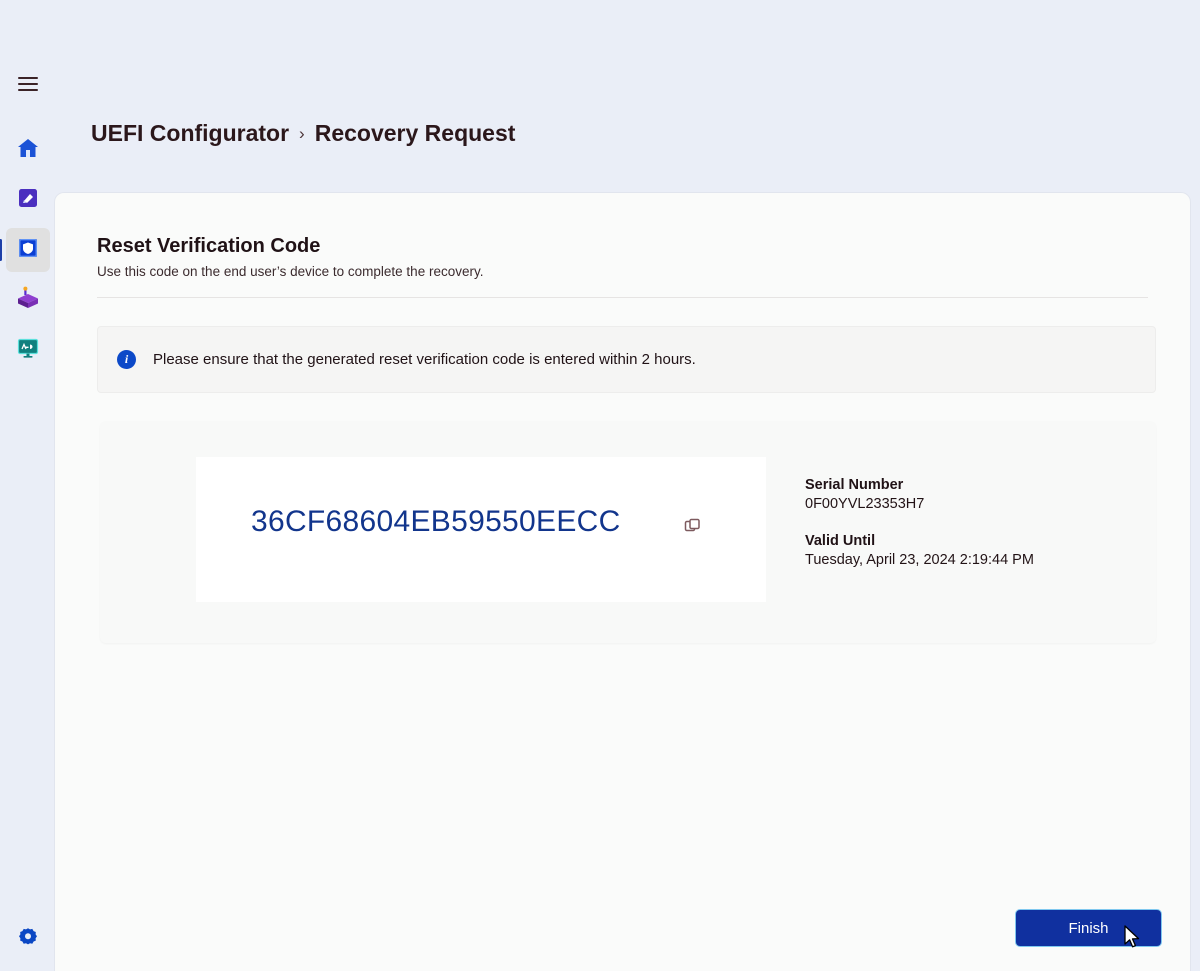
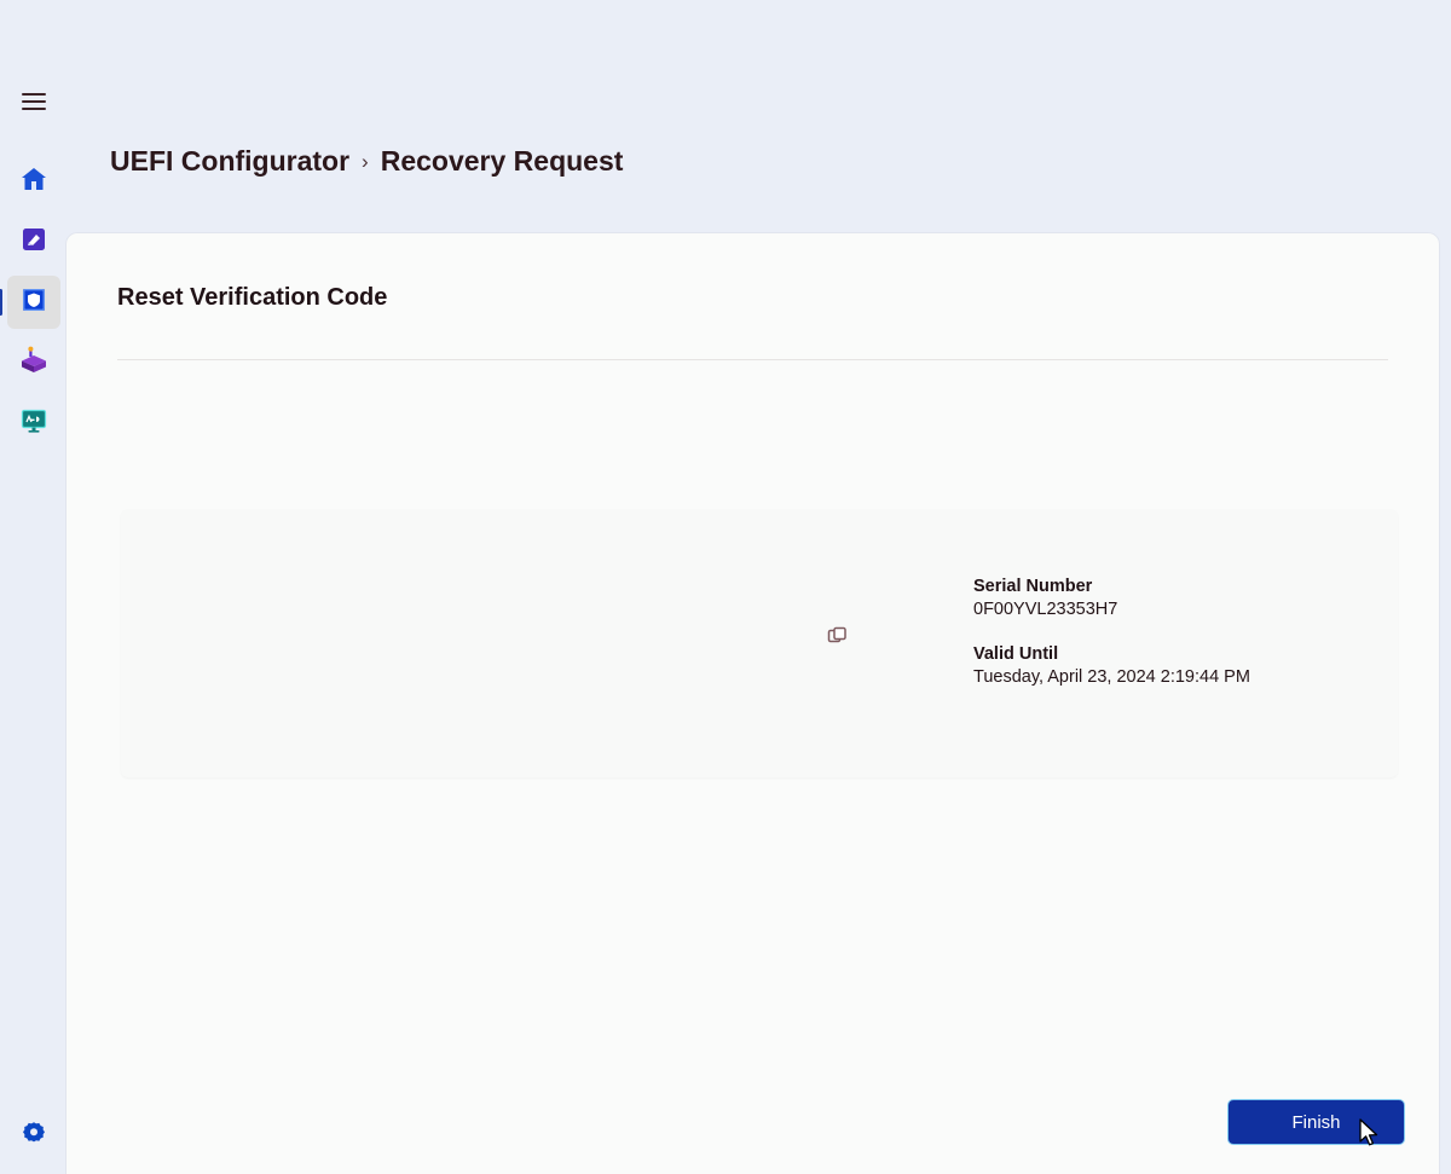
  UEFI Configurator
  ›
  Recovery Request
  Reset Verification Code
- Use this code on the end user’s device to complete the recovery.
- i
- Please ensure that the generated reset verification code is entered within 2 hours.
- 36CF68604EB59550EECC
  Serial Number
  0F00YVL23353H7
  Valid Until
  Tuesday, April 23, 2024 2:19:44 PM
  Finish
